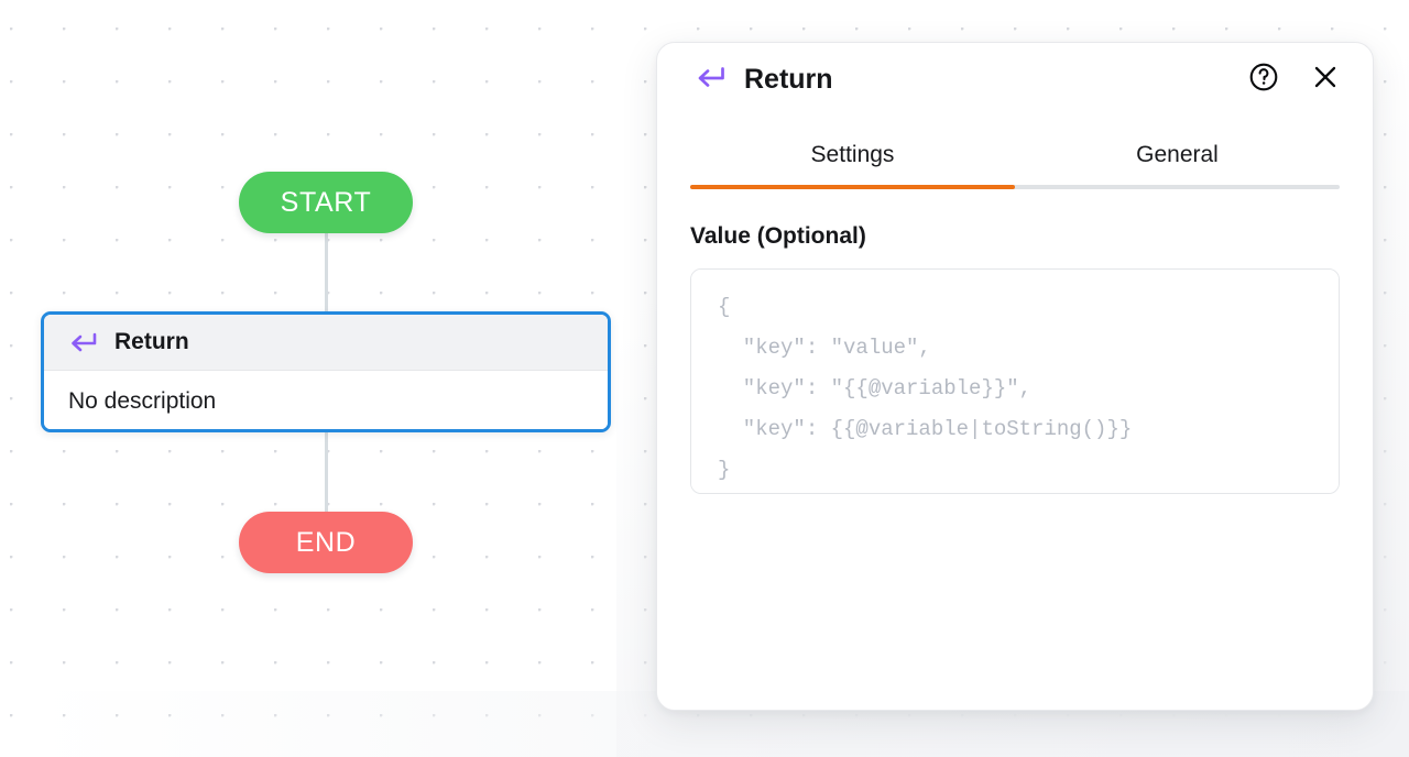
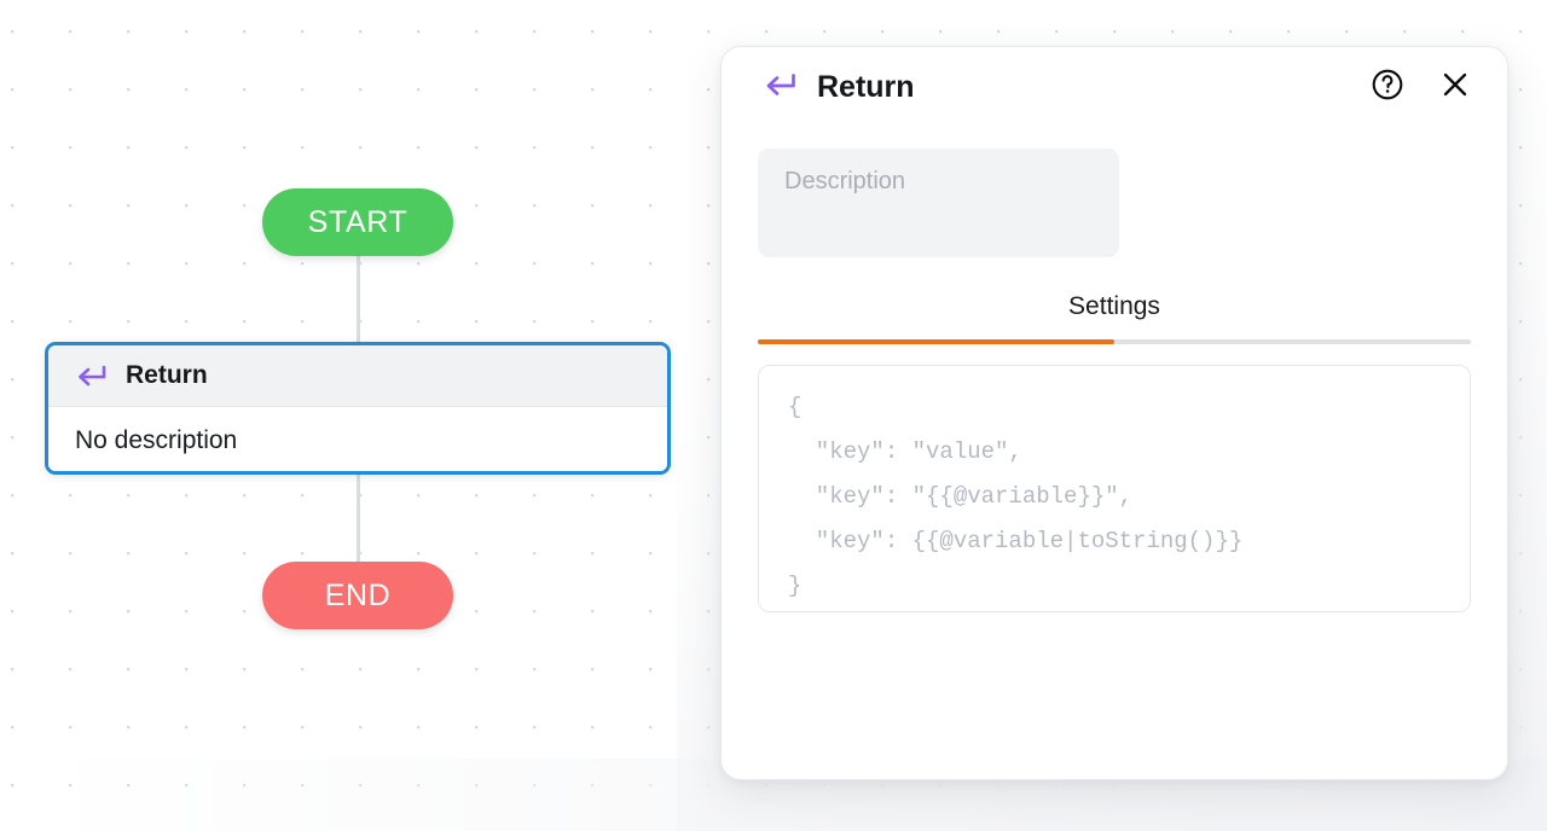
  START
  Return
  No description
  END
  Return
+ Description
  Settings
- General
- Value (Optional)
  {
  "key": "value",
  "key": "{{@variable}}",
  "key": {{@variable|toString()}}
